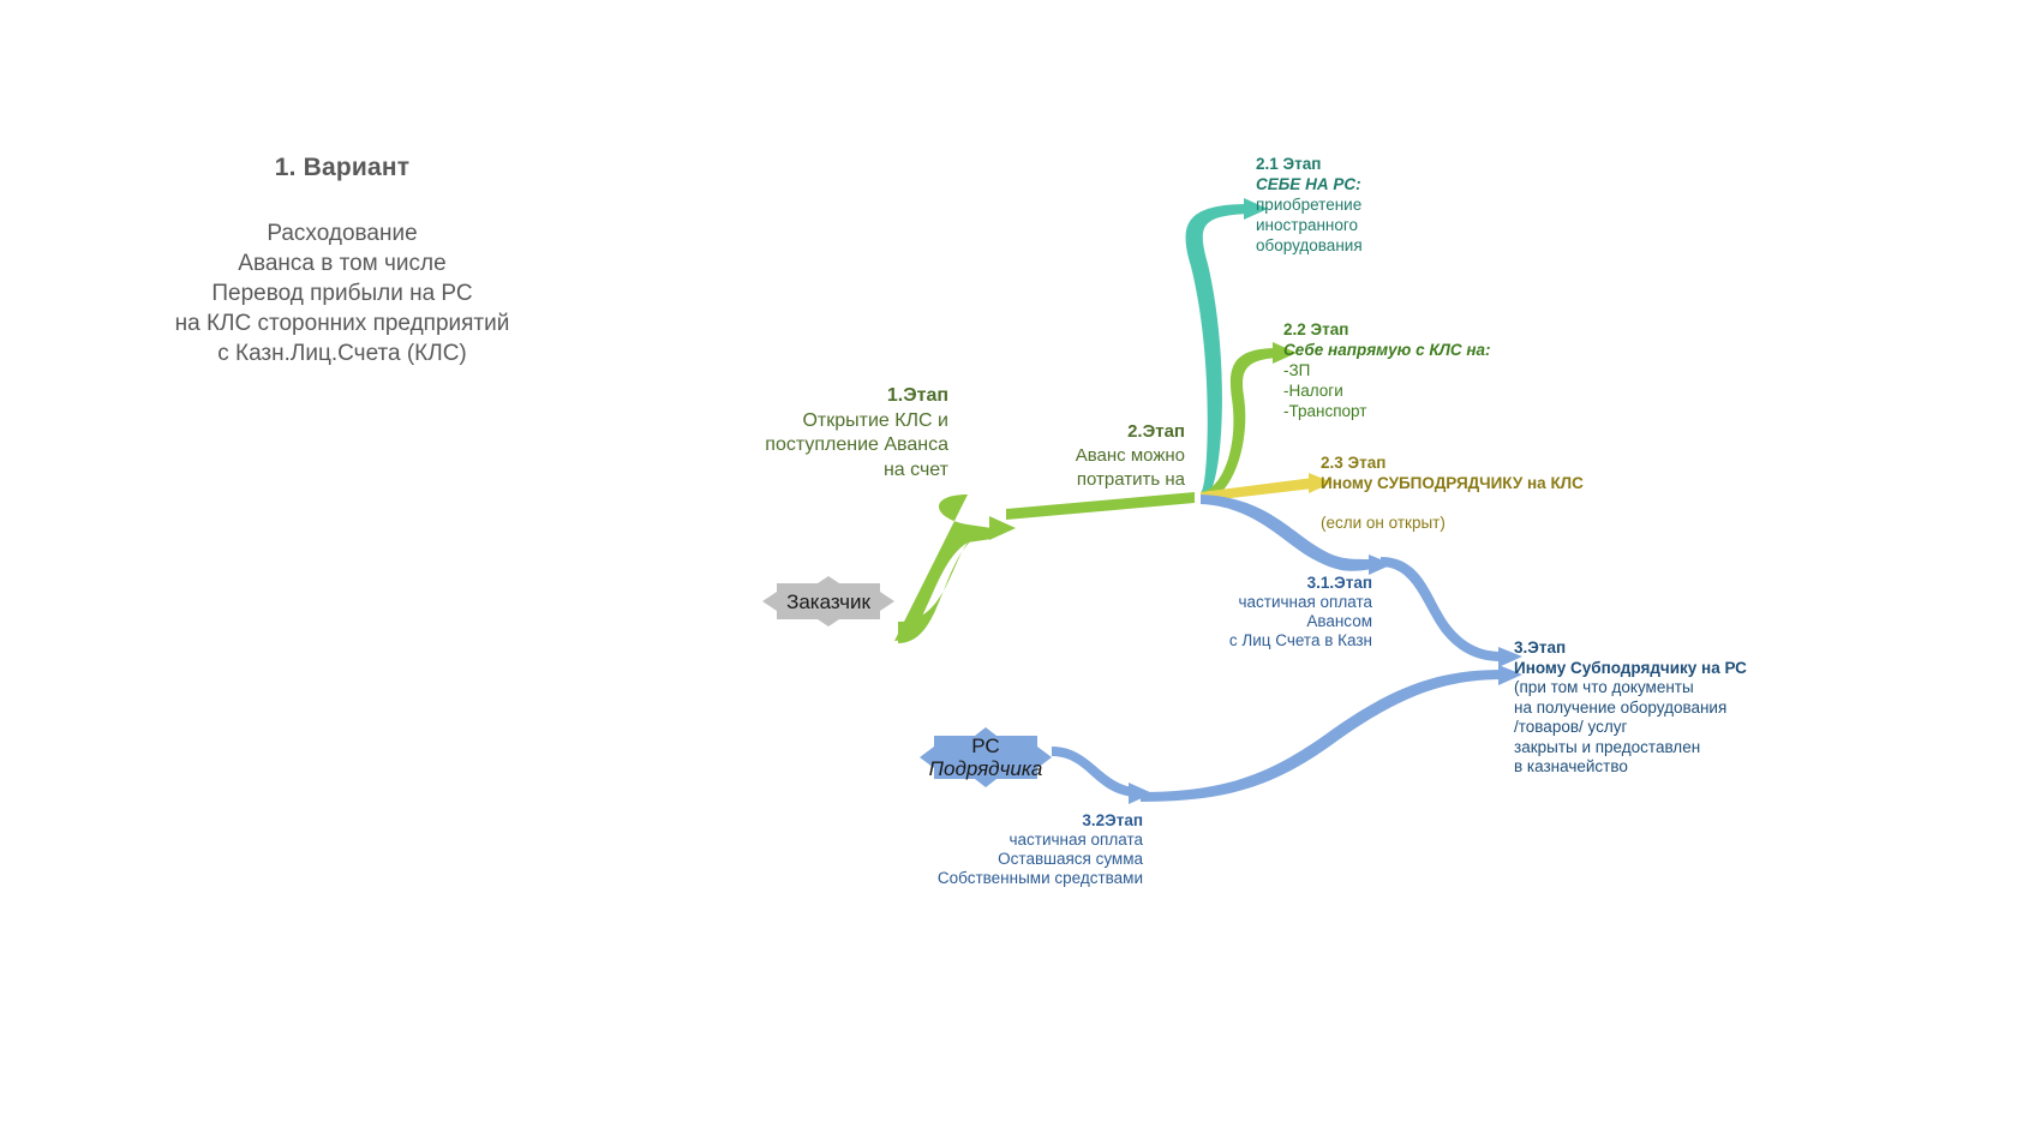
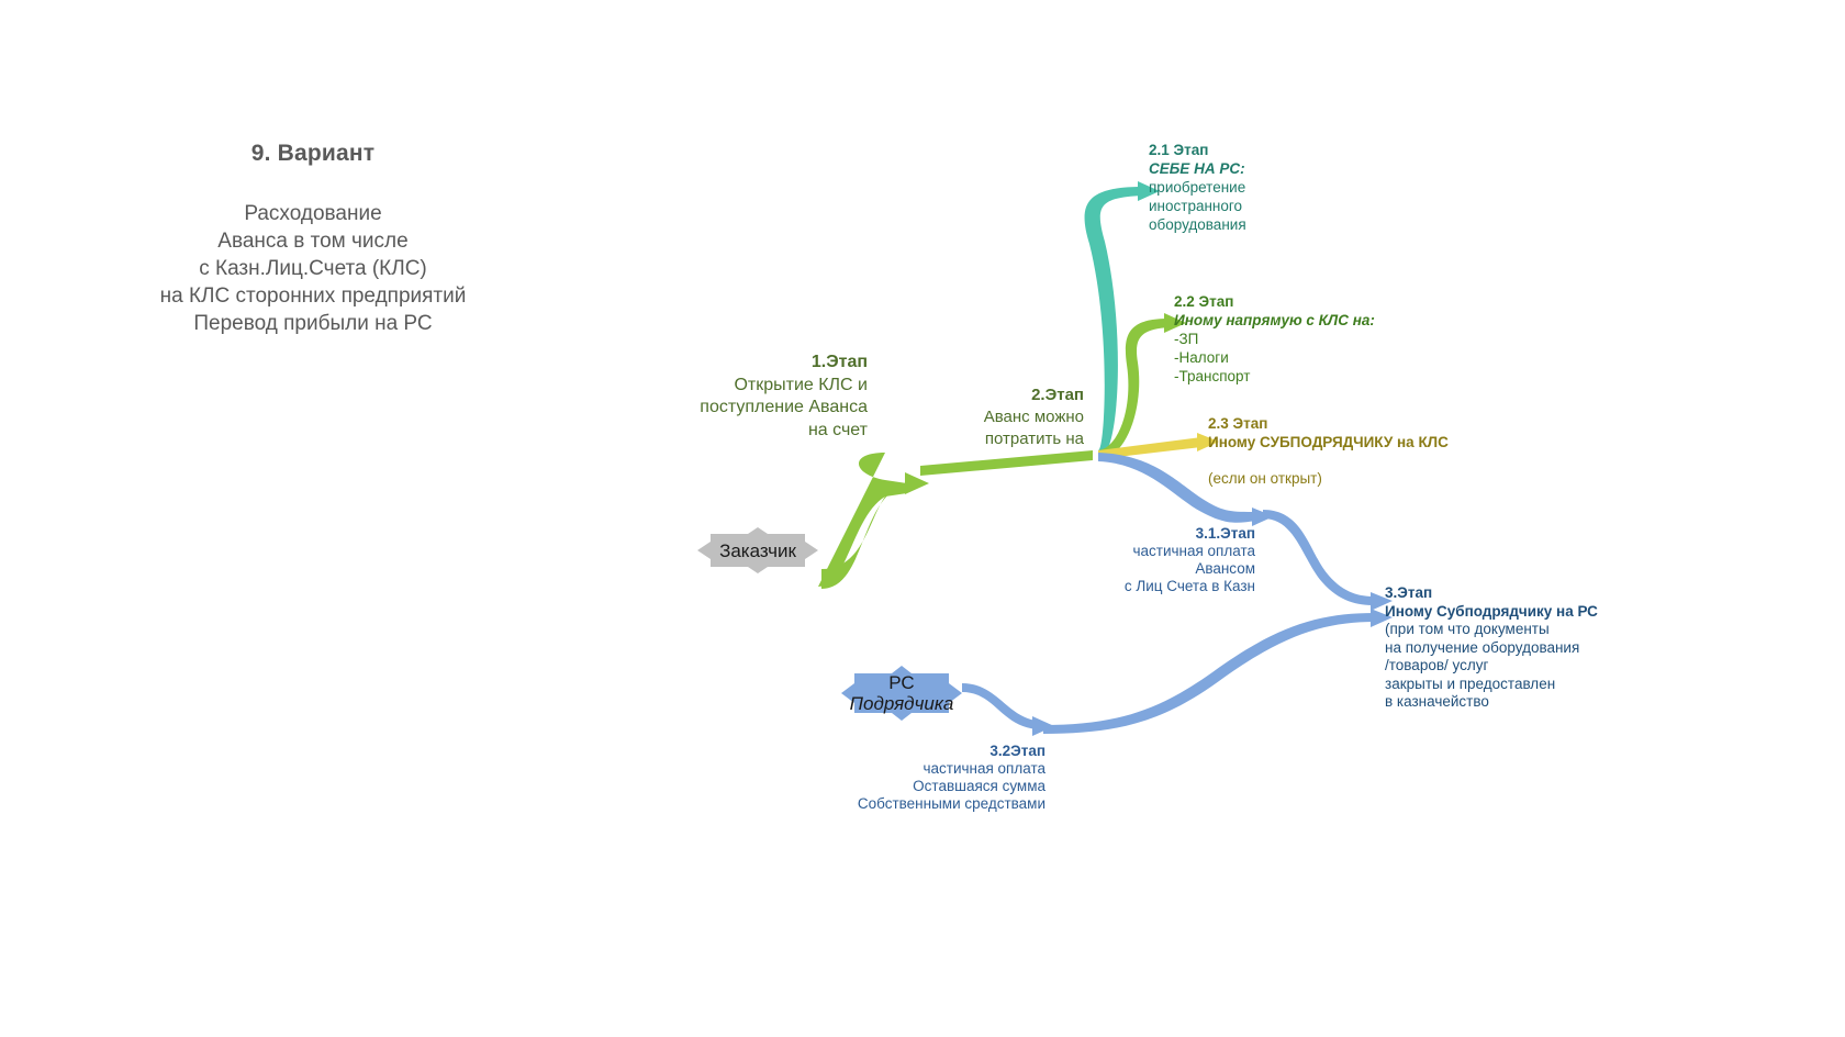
- 1. Вариант
+ 9. Вариант
  Расходование
  Аванса в том числе
- Перевод прибыли на РС
+ с Казн.Лиц.Счета (КЛС)
  на КЛС сторонних предприятий
- с Казн.Лиц.Счета (КЛС)
+ Перевод прибыли на РС
  Заказчик
  РС
  Подрядчика
  1.Этап
  Открытие КЛС и
  поступление Аванса
  на счет
  2.Этап
  Аванс можно
  потратить на
  2.1 Этап
  СЕБЕ НА РС:
  приобретение
  иностранного
  оборудования
  2.2 Этап
- Себе напрямую с КЛС на:
+ Иному напрямую с КЛС на:
  -ЗП
  -Налоги
  -Транспорт
  2.3 Этап
  Иному СУБПОДРЯДЧИКУ на КЛС
  (если он открыт)
  3.1.Этап
  частичная оплата
  Авансом
  с Лиц Счета в Казн
  3.Этап
  Иному Субподрядчику на РС
  (при том что документы
  на получение оборудования
  /товаров/ услуг
  закрыты и предоставлен
  в казначейство
  3.2Этап
  частичная оплата
  Оставшаяся сумма
  Собственными средствами
